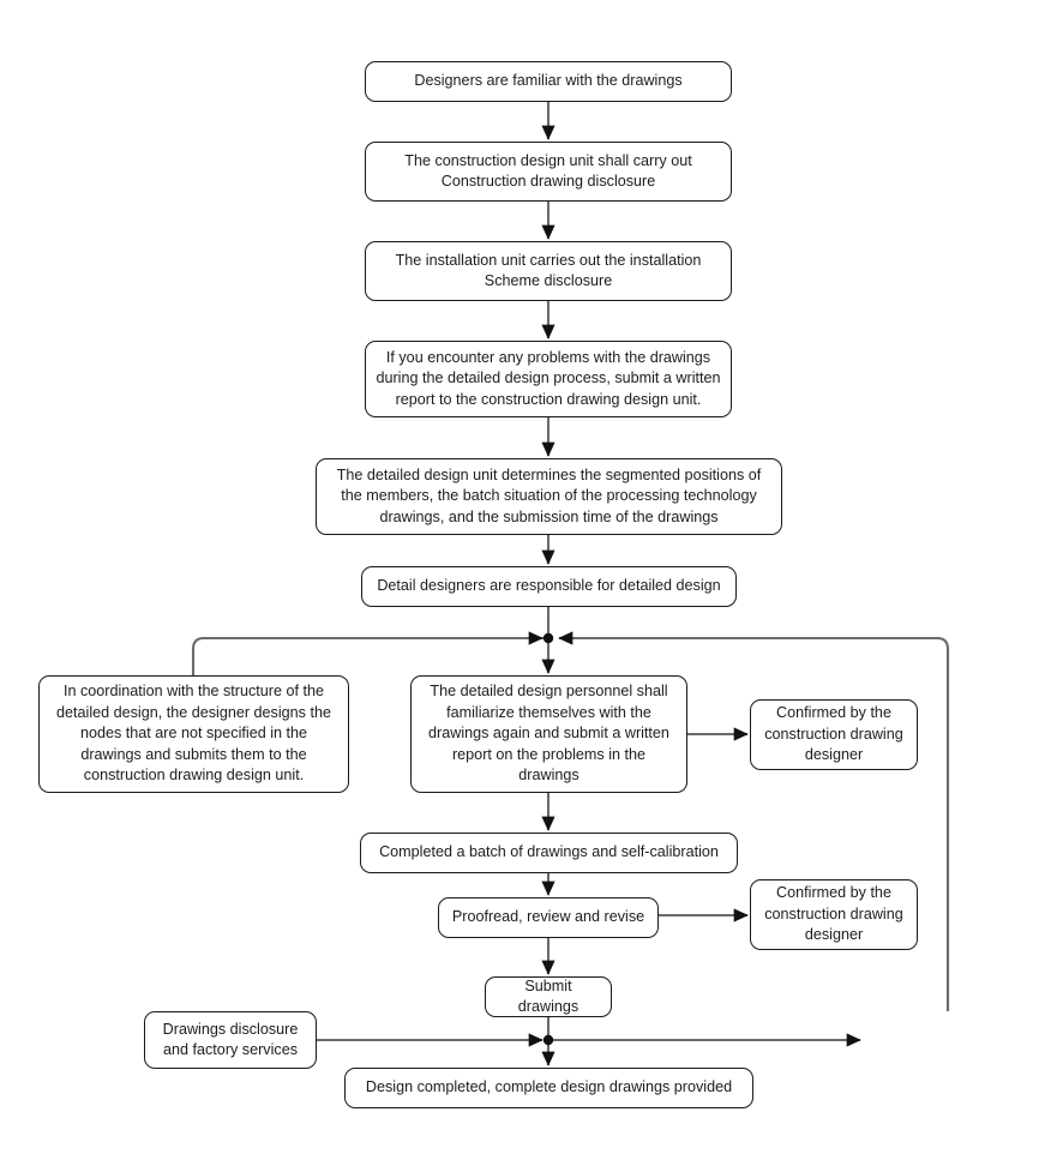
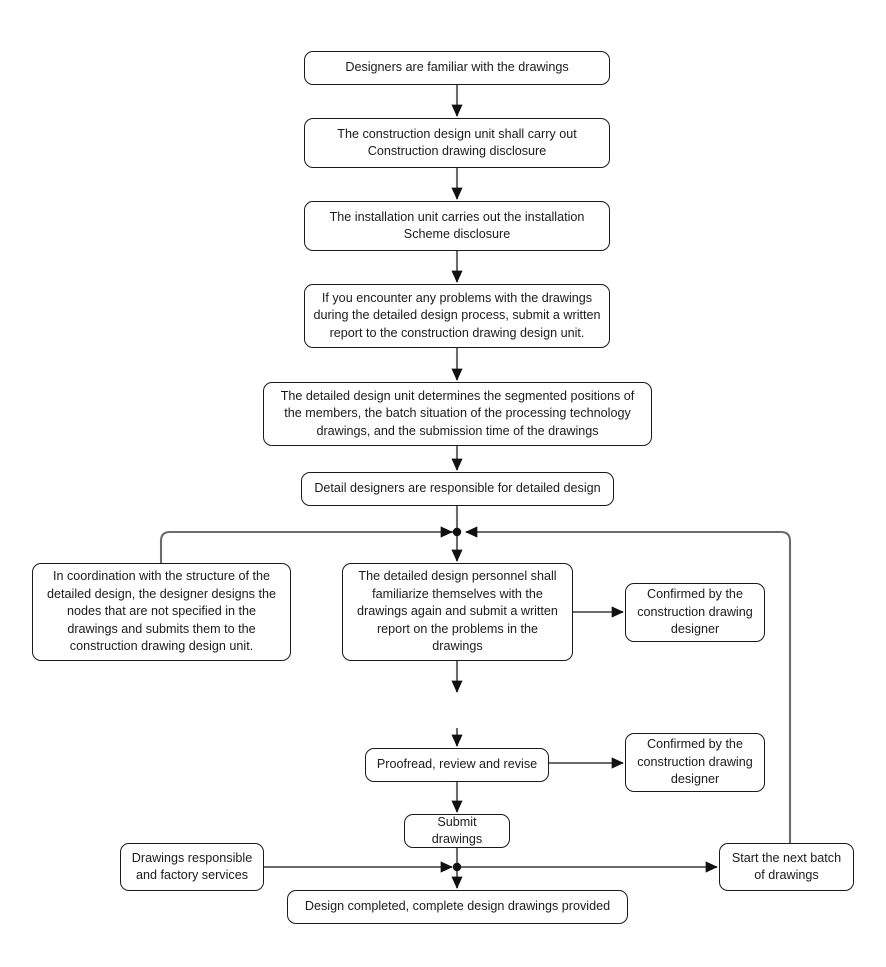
  Designers are familiar with the drawings
  The construction design unit shall carry out Construction drawing disclosure
  The installation unit carries out the installation Scheme disclosure
  If you encounter any problems with the drawings during the detailed design process, submit a written report to the construction drawing design unit.
  The detailed design unit determines the segmented positions of the members, the batch situation of the processing technology drawings, and the submission time of the drawings
  Detail designers are responsible for detailed design
  In coordination with the structure of the detailed design, the designer designs the nodes that are not specified in the drawings and submits them to the construction drawing design unit.
  The detailed design personnel shall familiarize themselves with the drawings again and submit a written report on the problems in the drawings
  Confirmed by the construction drawing designer
- Completed a batch of drawings and self-calibration
  Proofread, review and revise
  Confirmed by the construction drawing designer
  Submit drawings
- Drawings disclosure and factory services
+ Drawings responsible and factory services
+ Start the next batch of drawings
  Design completed, complete design drawings provided
